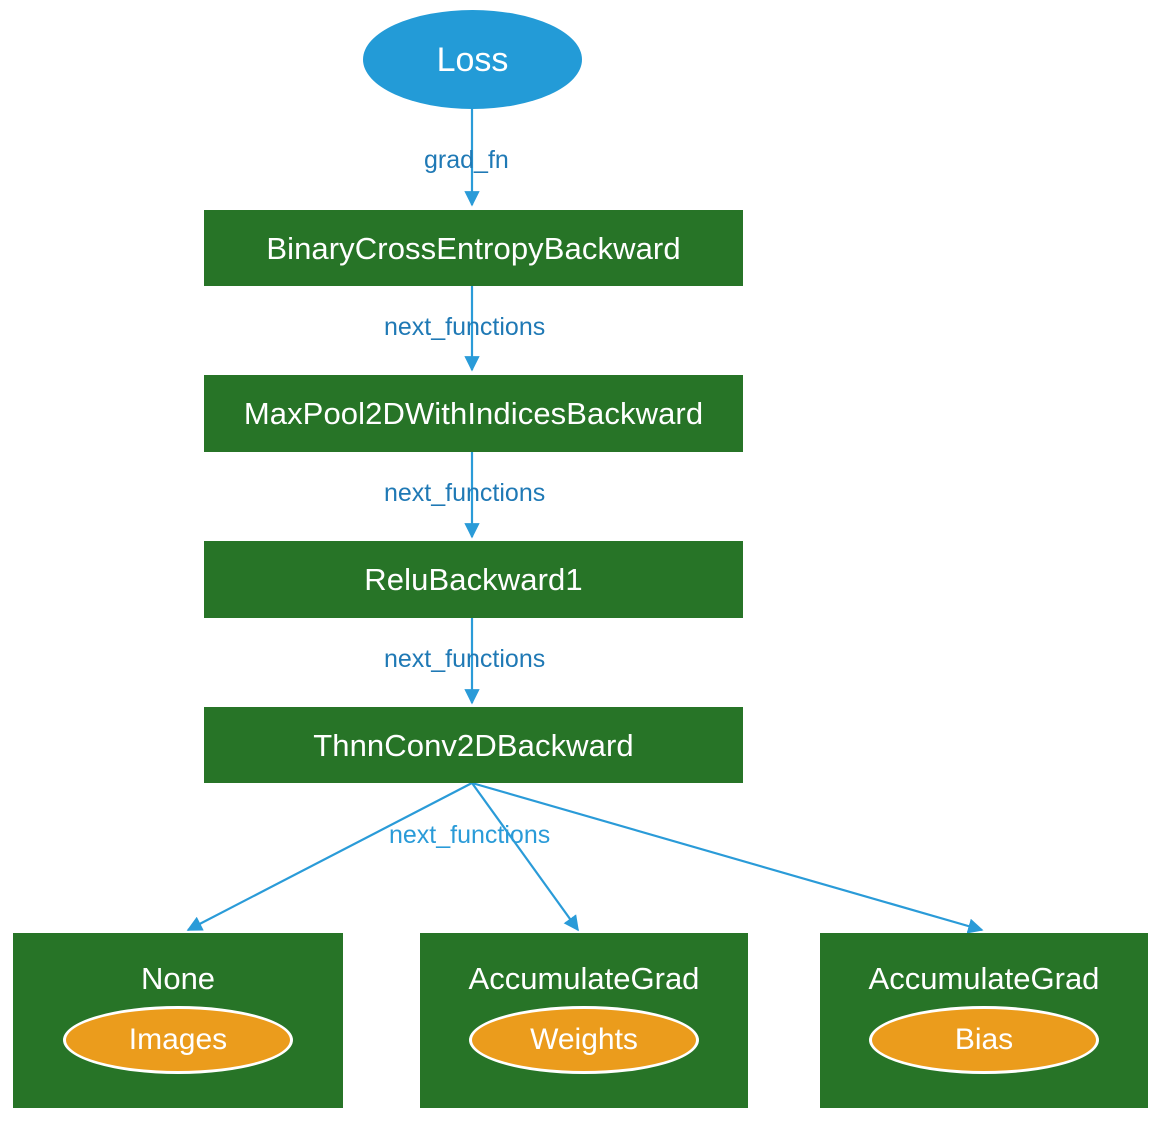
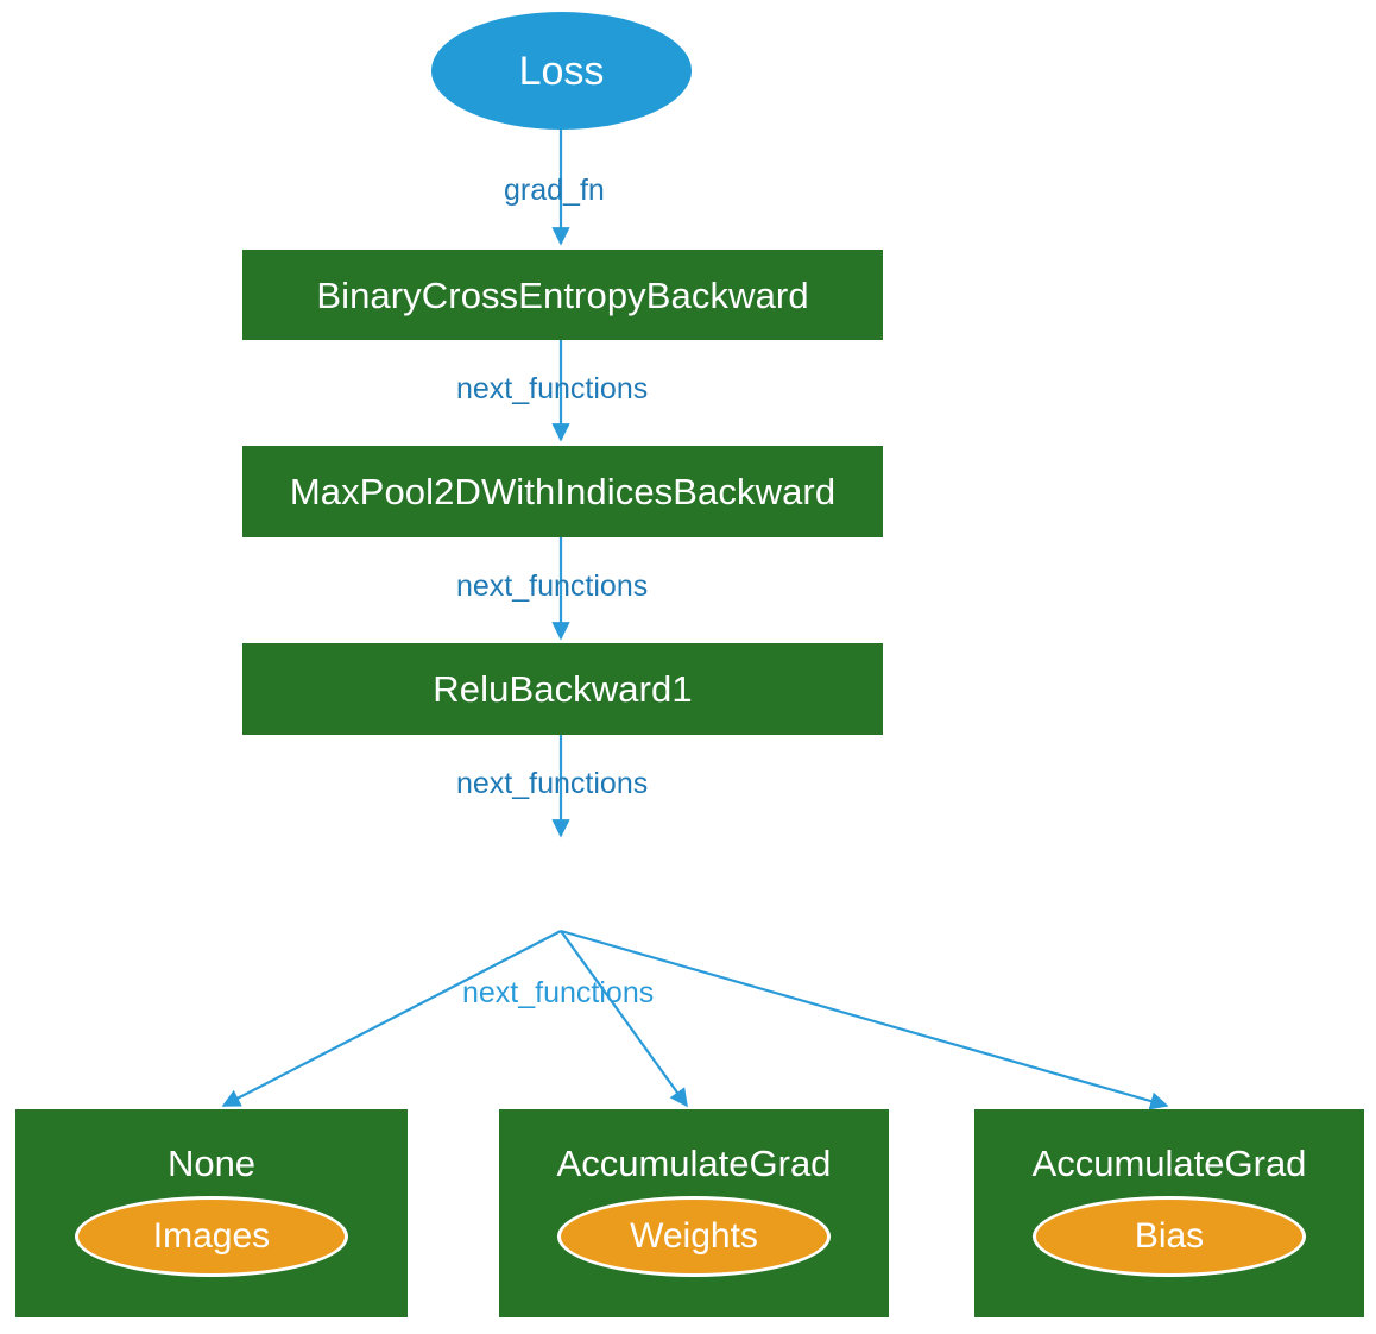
  grad_fn
  next_functions
  next_functions
  next_functions
  next_functions
  Loss
  BinaryCrossEntropyBackward
  MaxPool2DWithIndicesBackward
  ReluBackward1
- ThnnConv2DBackward
  None
  Images
  AccumulateGrad
  Weights
  AccumulateGrad
  Bias
